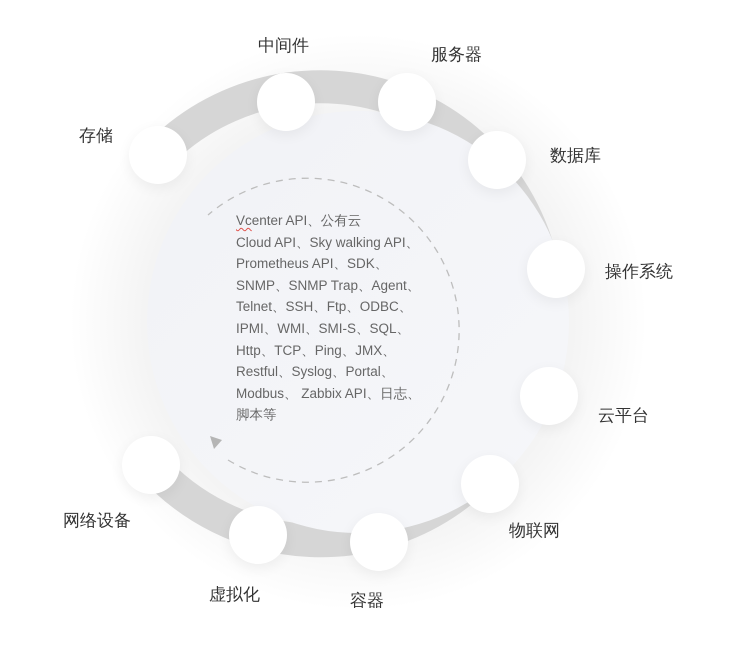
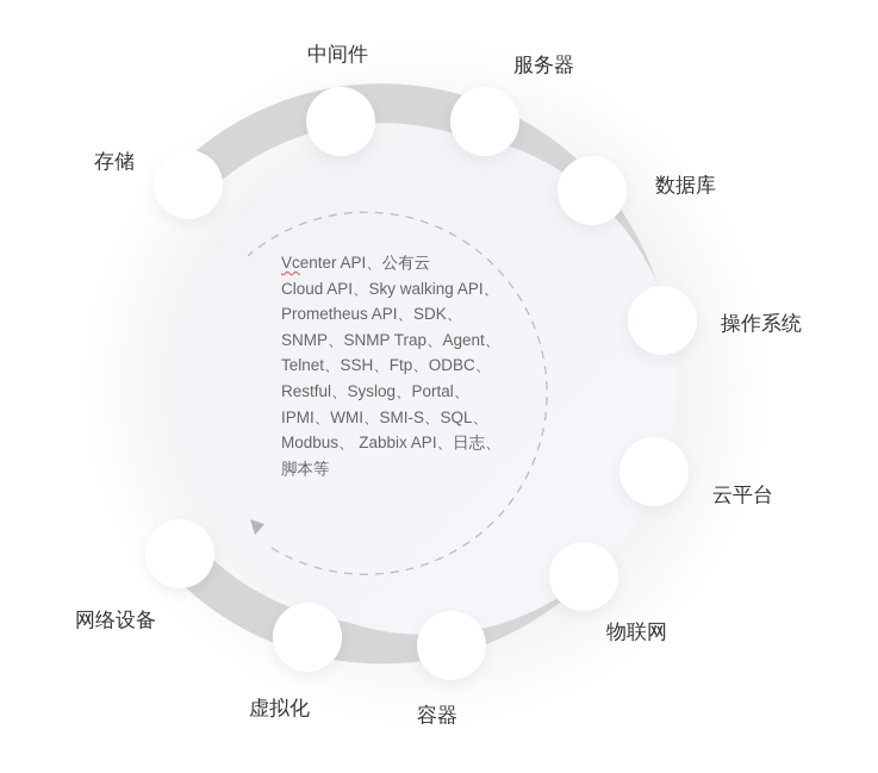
  存储
  中间件
  服务器
  数据库
  操作系统
  云平台
  物联网
  容器
  虚拟化
  网络设备
  Vcenter API、公有云
  Cloud API、Sky walking API、
  Prometheus API、SDK、
  SNMP、SNMP Trap、Agent、
  Telnet、SSH、Ftp、ODBC、
- IPMI、WMI、SMI-S、SQL、
+ Restful、Syslog、Portal、
- Http、TCP、Ping、JMX、
- Restful、Syslog、Portal、
+ IPMI、WMI、SMI-S、SQL、
  Modbus、 Zabbix API、日志、
  脚本等
